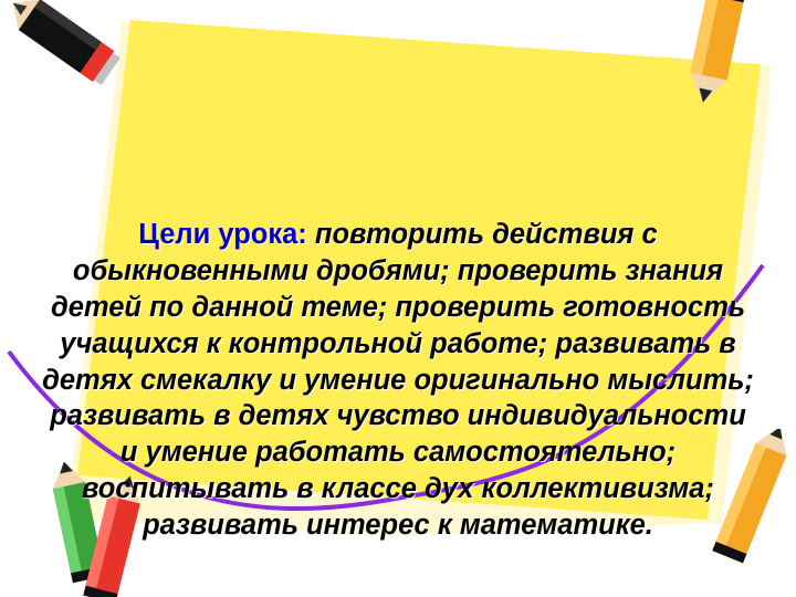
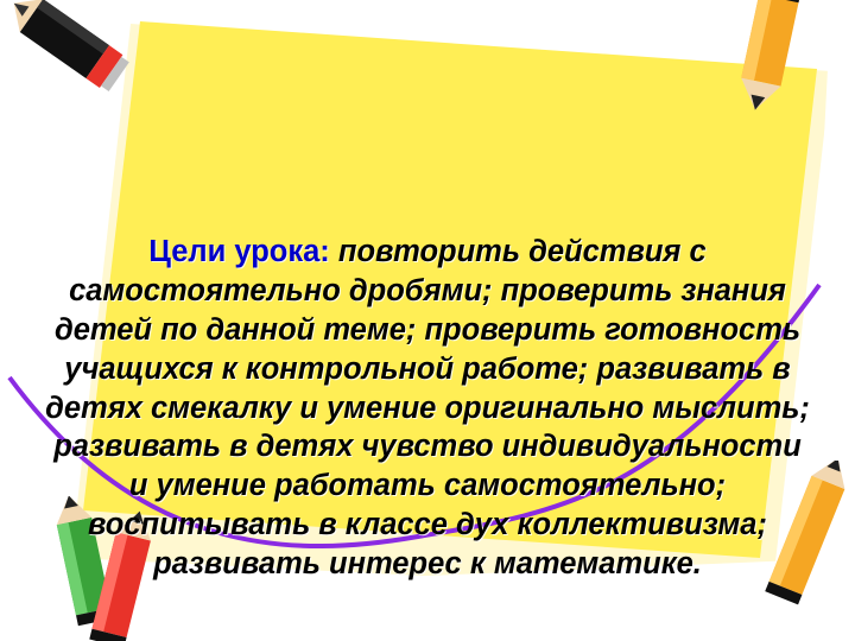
- Цели урока: повторить действия с обыкновенными дробями; проверить знания детей по данной теме; проверить готовность учащихся к контрольной работе; развивать в детях смекалку и умение оригинально мыслить; развивать в детях чувство индивидуальности и умение работать самостоятельно; воспитывать в классе дух коллективизма; развивать интерес к математике.
+ Цели урока: повторить действия с самостоятельно дробями; проверить знания детей по данной теме; проверить готовность учащихся к контрольной работе; развивать в детях смекалку и умение оригинально мыслить; развивать в детях чувство индивидуальности и умение работать самостоятельно; воспитывать в классе дух коллективизма; развивать интерес к математике.
